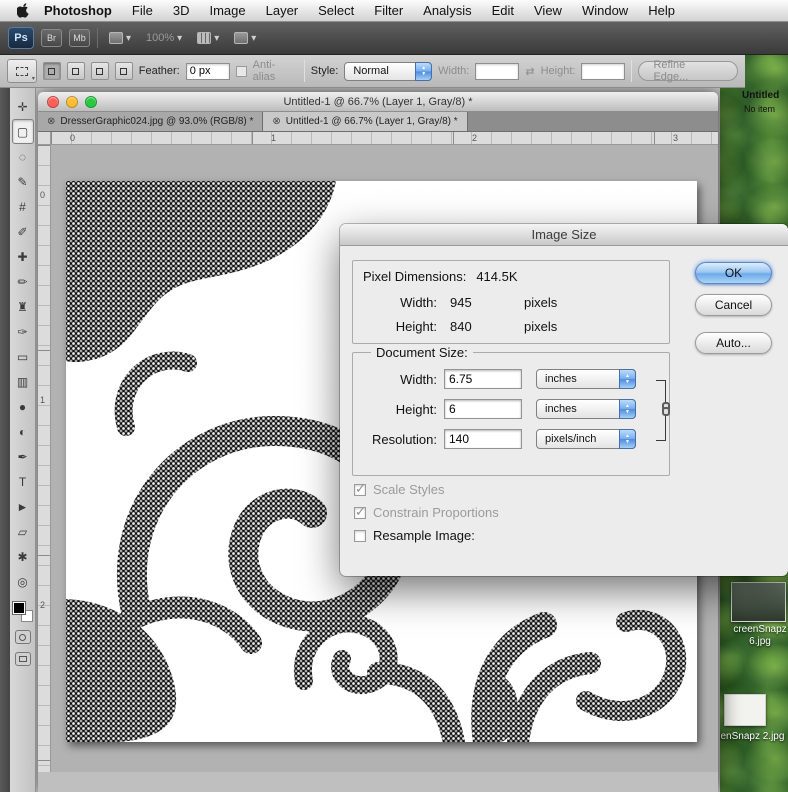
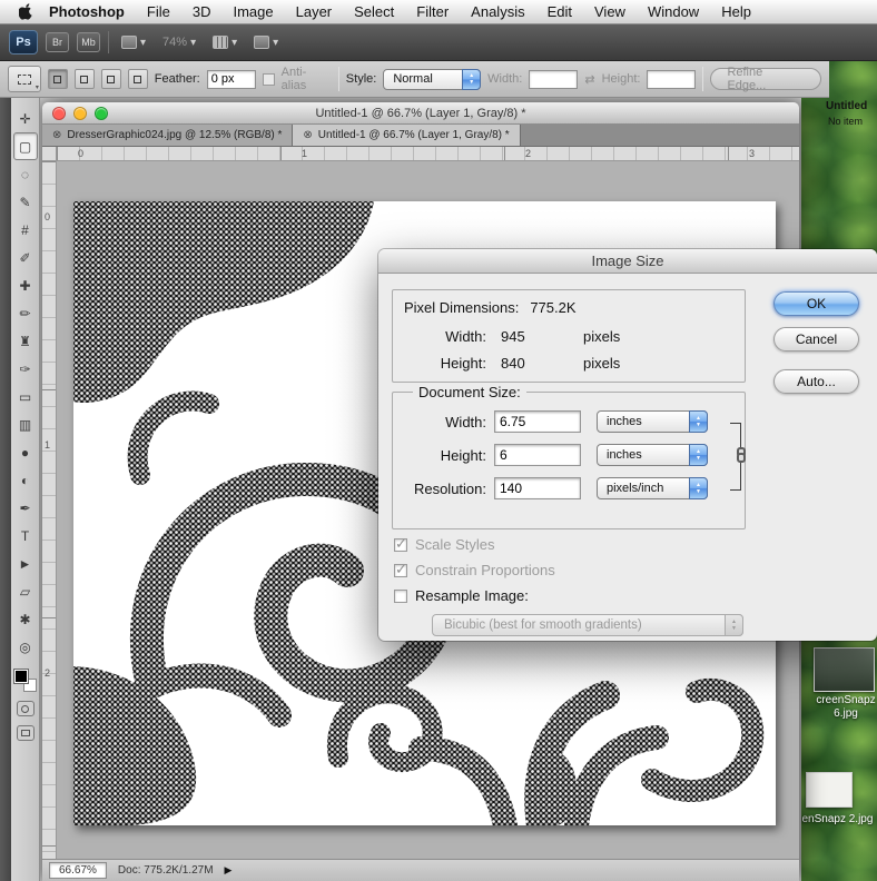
  Untitled
  No item
  creenSnapz
  6.jpg
  enSnapz 2.jpg
  Photoshop
  File
  3D
  Image
  Layer
  Select
  Filter
  Analysis
  Edit
  View
  Window
  Help
  Ps
  Br
  Mb
  ▾
- 100%
+ 74%
  ▾
  ▾
  ▾
  Feather:
  0 px
  Anti-alias
  Style:
  Normal
  Width:
  ⇄
  Height:
  Refine Edge...
  ✛
  ▢
  ◌
  ✎
  #
  ✐
  ✚
  ✏
  ♜
  ✑
  ▭
  ▥
  ●
  ◐
  ✒
  T
  ►
  ▱
  ✱
  ◎
  Untitled-1 @ 66.7% (Layer 1, Gray/8) *
  ⊗
- DresserGraphic024.jpg @ 93.0% (RGB/8) *
+ DresserGraphic024.jpg @ 12.5% (RGB/8) *
  ⊗
  Untitled-1 @ 66.7% (Layer 1, Gray/8) *
  0
  1
  2
  3
  0
  1
  2
+ 66.67%
+ Doc: 775.2K/1.27M
+ ▶
  Image Size
  Pixel Dimensions:
- 414.5K
+ 775.2K
  Width:
  945
  pixels
  Height:
  840
  pixels
  Document Size:
  Width:
  6.75
  inches
  Height:
  6
  inches
  Resolution:
  140
  pixels/inch
  ✓
  Scale Styles
  ✓
  Constrain Proportions
  Resample Image:
+ Bicubic (best for smooth gradients)
  OK
  Cancel
  Auto...
